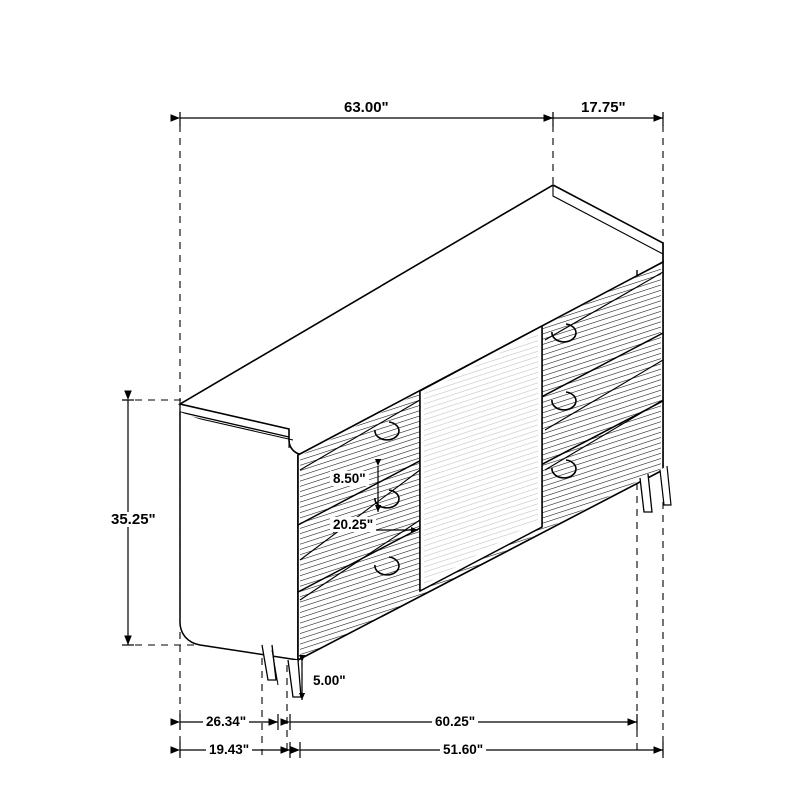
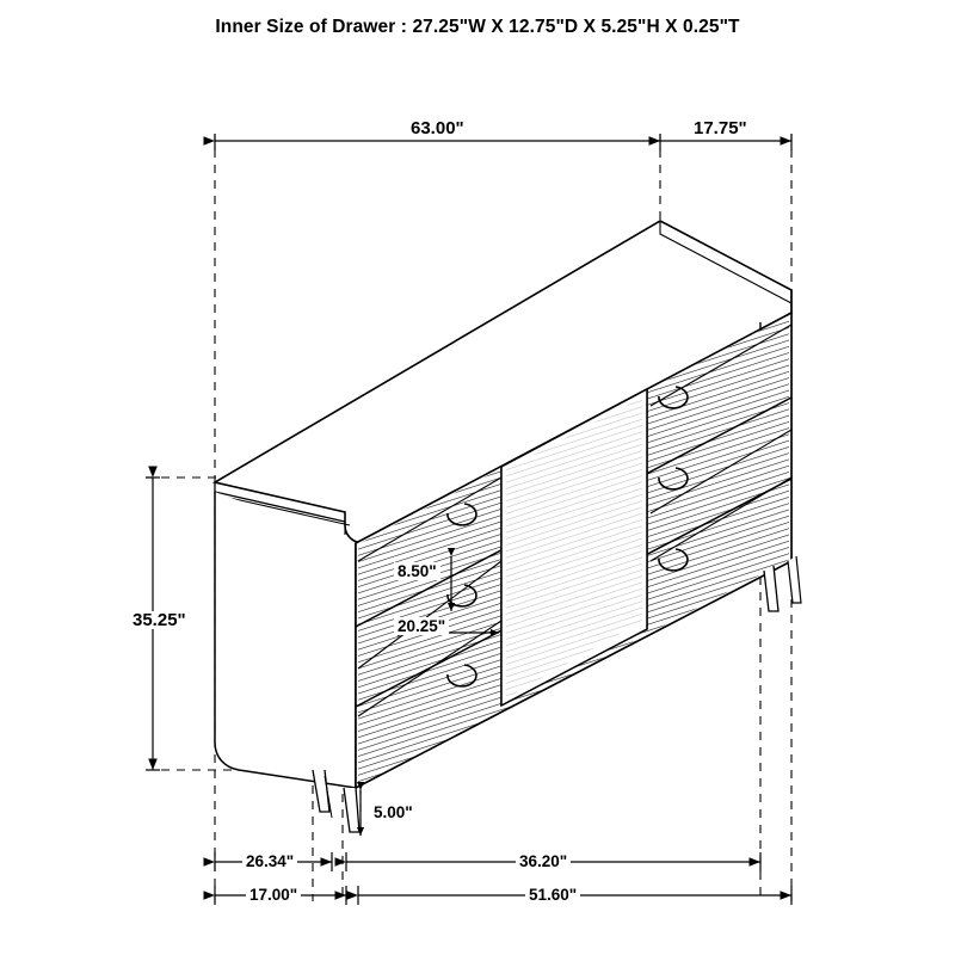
+ Inner Size of Drawer : 27.25"W X 12.75"D X 5.25"H X 0.25"T
  63.00"
  17.75"
  35.25"
  8.50"
  20.25"
  5.00"
  26.34"
- 60.25"
+ 36.20"
- 19.43"
+ 17.00"
  51.60"
